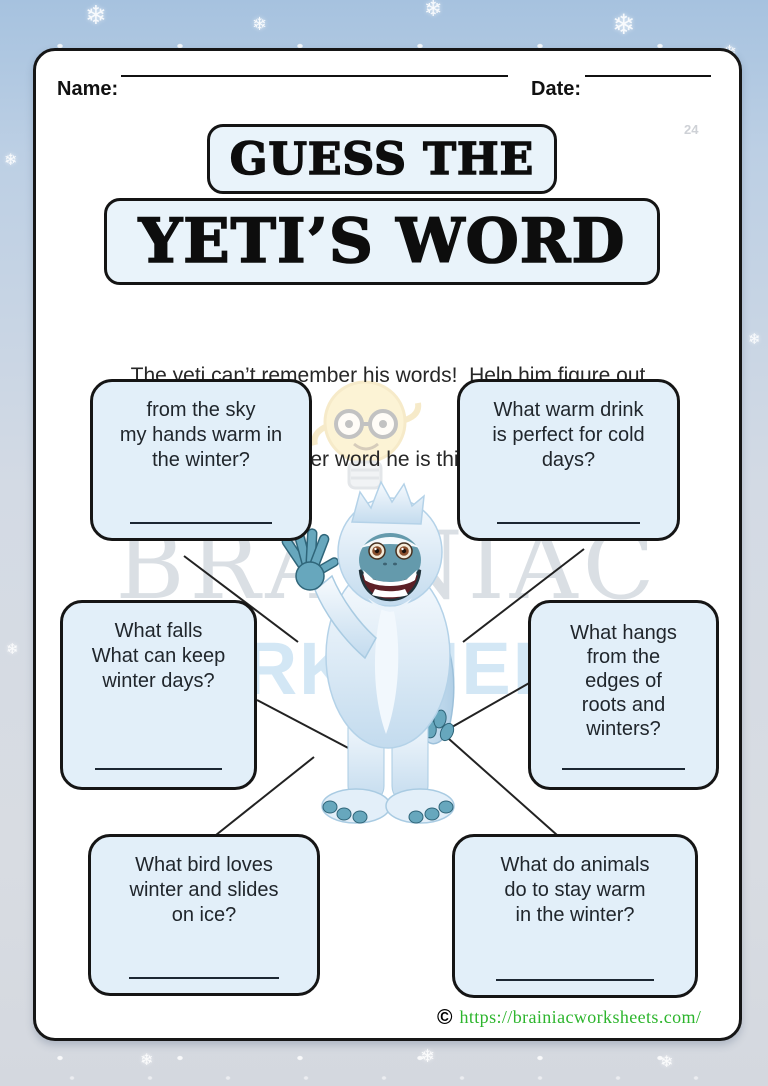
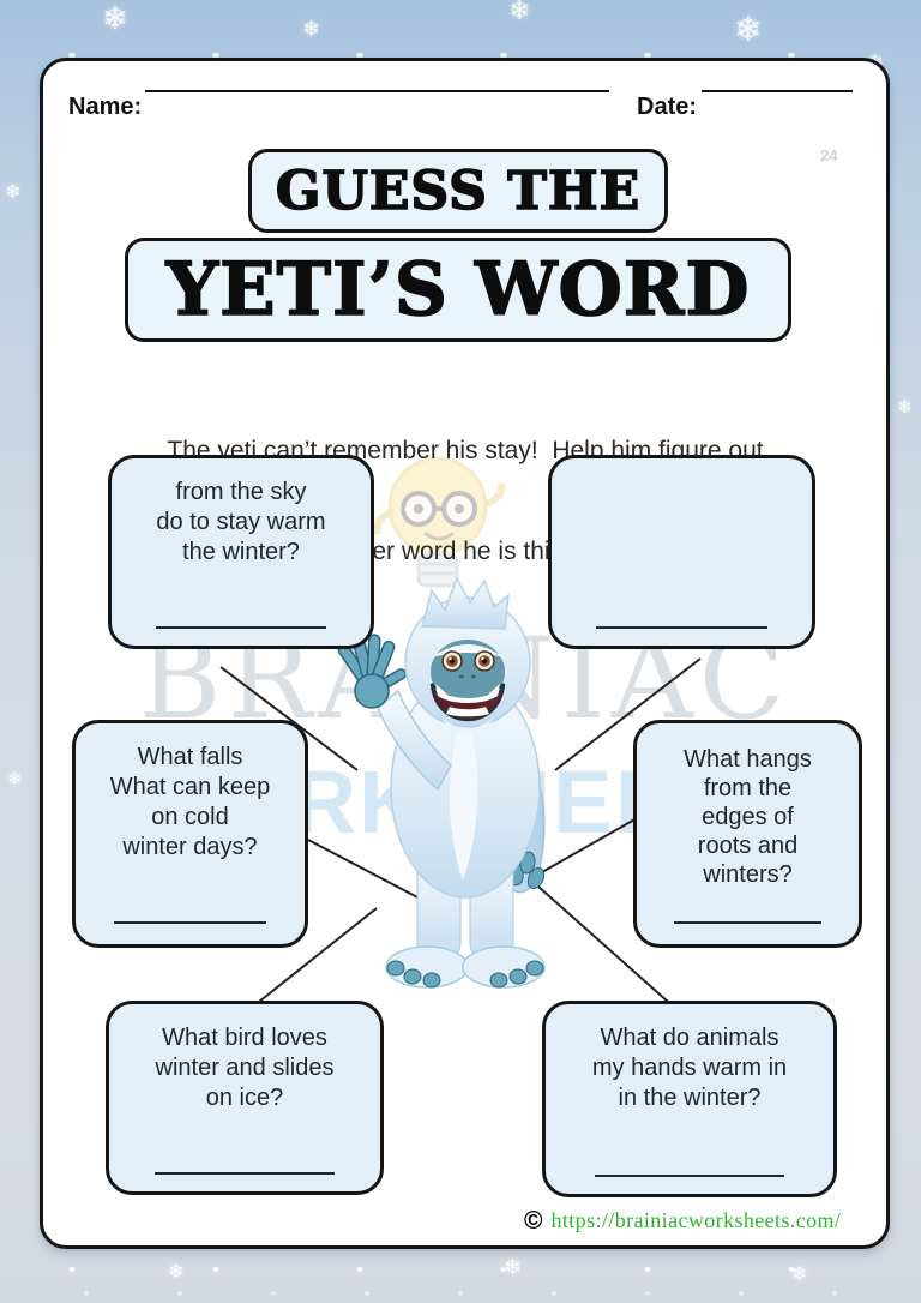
  ❄
  ❄
  ❄
  ❄
  ❄
  ❄
  ❄
  ❄
  ❄
  ❄
  24
  Name:
  Date:
  GUESS THE
  YETI’S WORD
- The yeti can’t remember his words! Help him figure out
+ The yeti can’t remember his stay! Help him figure out
  from the sky
- my hands warm in
+ do to stay warm
  the winter?
- What warm drink
- is perfect for cold
- days?
  What falls
  What can keep
+ on cold
  winter days?
  What hangs
  from the
  edges of
  roots and
  winters?
  What bird loves
  winter and slides
  on ice?
  What do animals
- do to stay warm
+ my hands warm in
  in the winter?
  ©
  https://brainiacworksheets.com/
